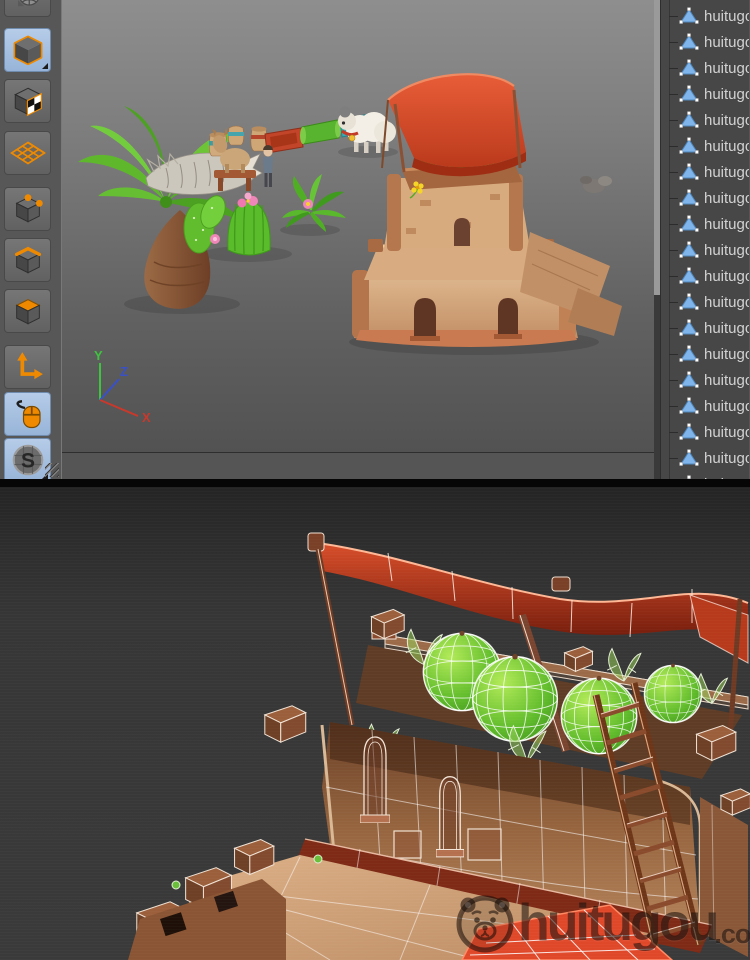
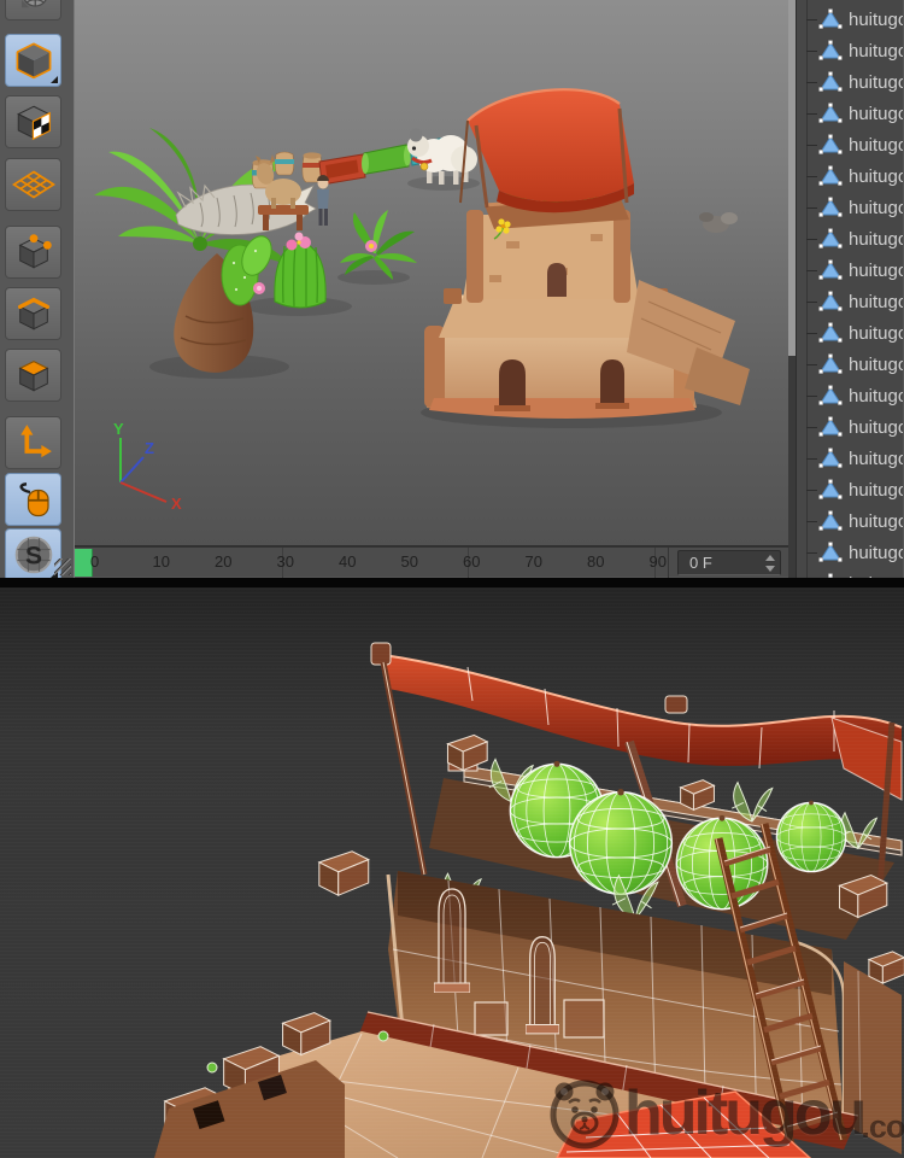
  S
  Y
  Z
  X
+ 0
+ 10
+ 20
+ 30
+ 40
+ 50
+ 60
+ 70
+ 80
+ 90
+ 0 F
  huitug
  huitug
  huitug
  huitug
  huitug
  huitug
  huitug
  huitug
  huitug
  huitug
  huitug
  huitug
  huitug
  huitug
  huitug
  huitug
  huitug
  huitug
  huitugou
  .co
